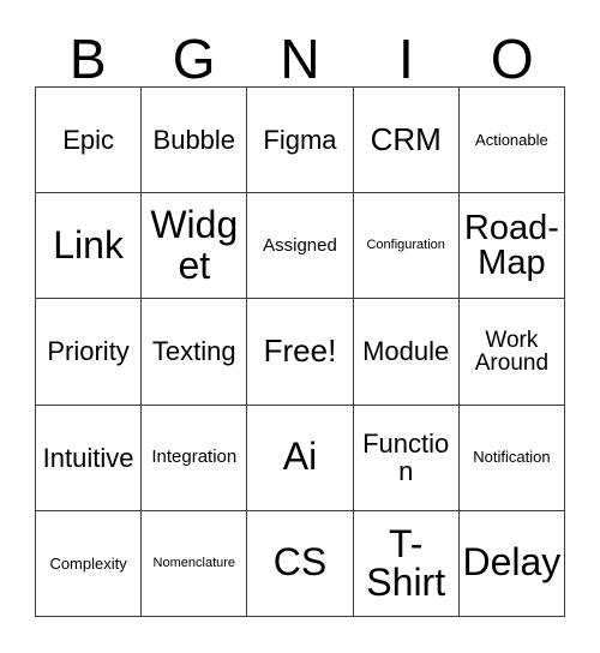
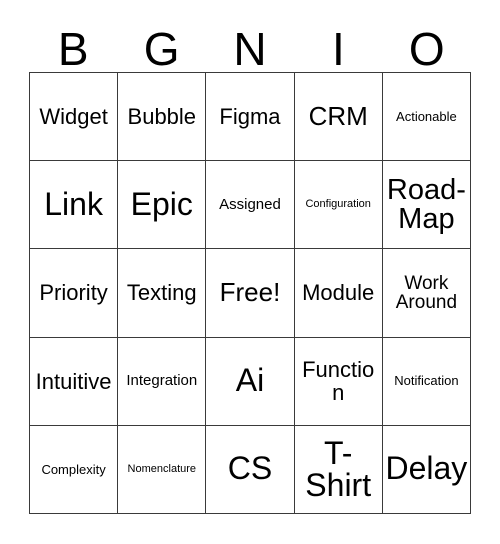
  B
  G
  N
  I
  O
- Epic
+ Widget
  Bubble
  Figma
  CRM
  Actionable
  Link
- Widget
+ Epic
  Assigned
  Configuration
  Road-Map
  Priority
  Texting
  Free!
  Module
  Work Around
  Intuitive
  Integration
  Ai
  Function
  Notification
  Complexity
  Nomenclature
  CS
  T-Shirt
  Delay
